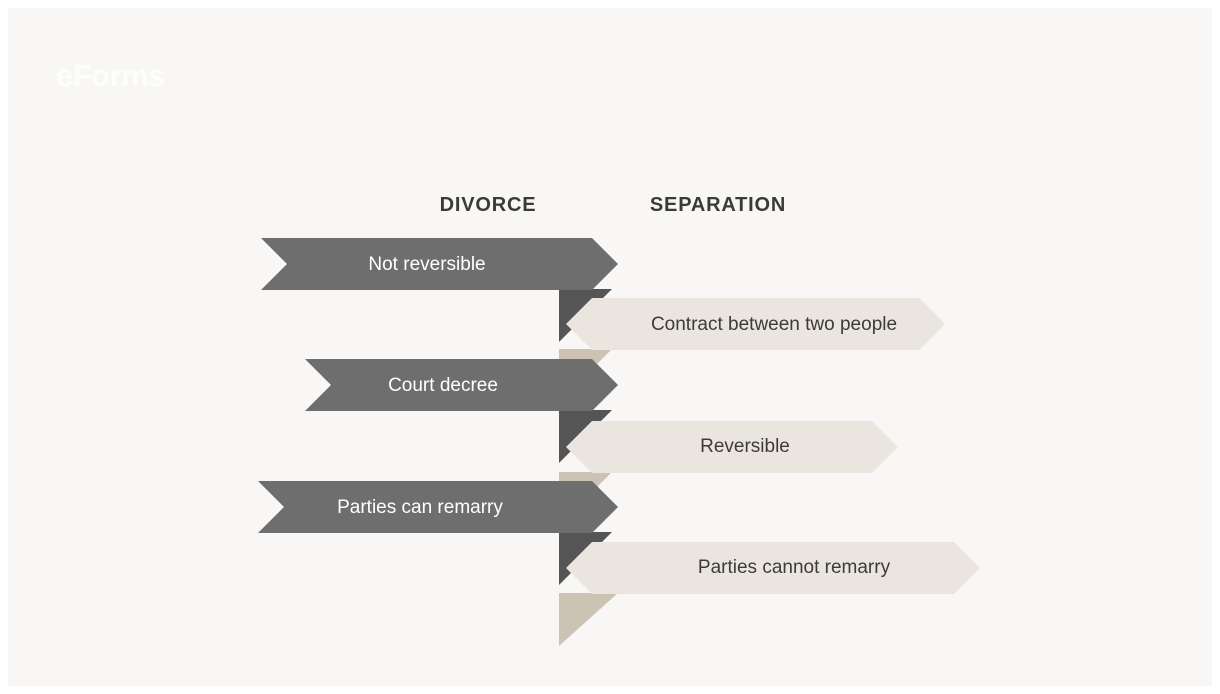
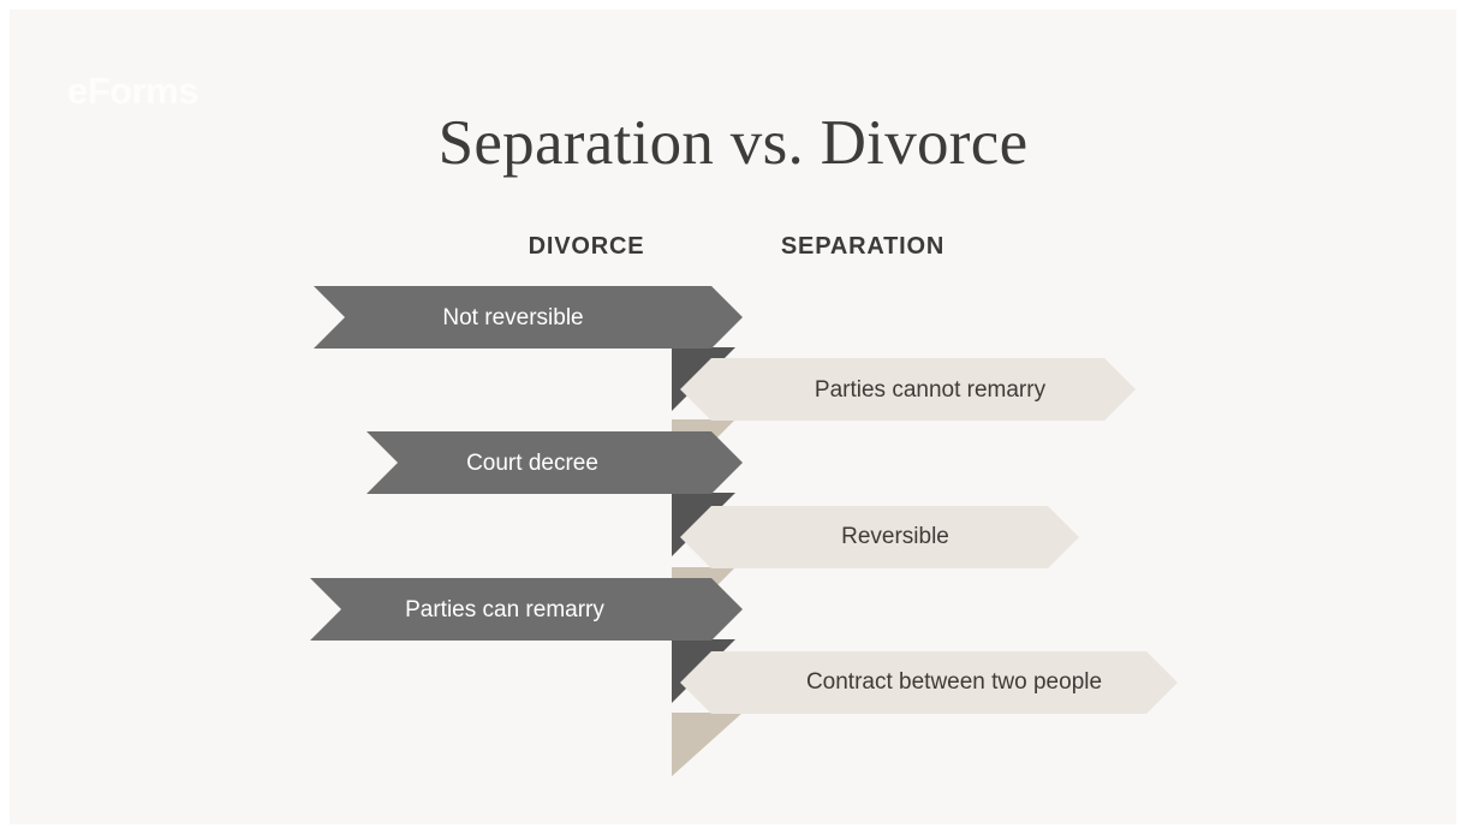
+ Separation vs. Divorce
  DIVORCE
  SEPARATION
  Not reversible
- Contract between two people
+ Parties cannot remarry
  Court decree
  Reversible
  Parties can remarry
- Parties cannot remarry
+ Contract between two people
